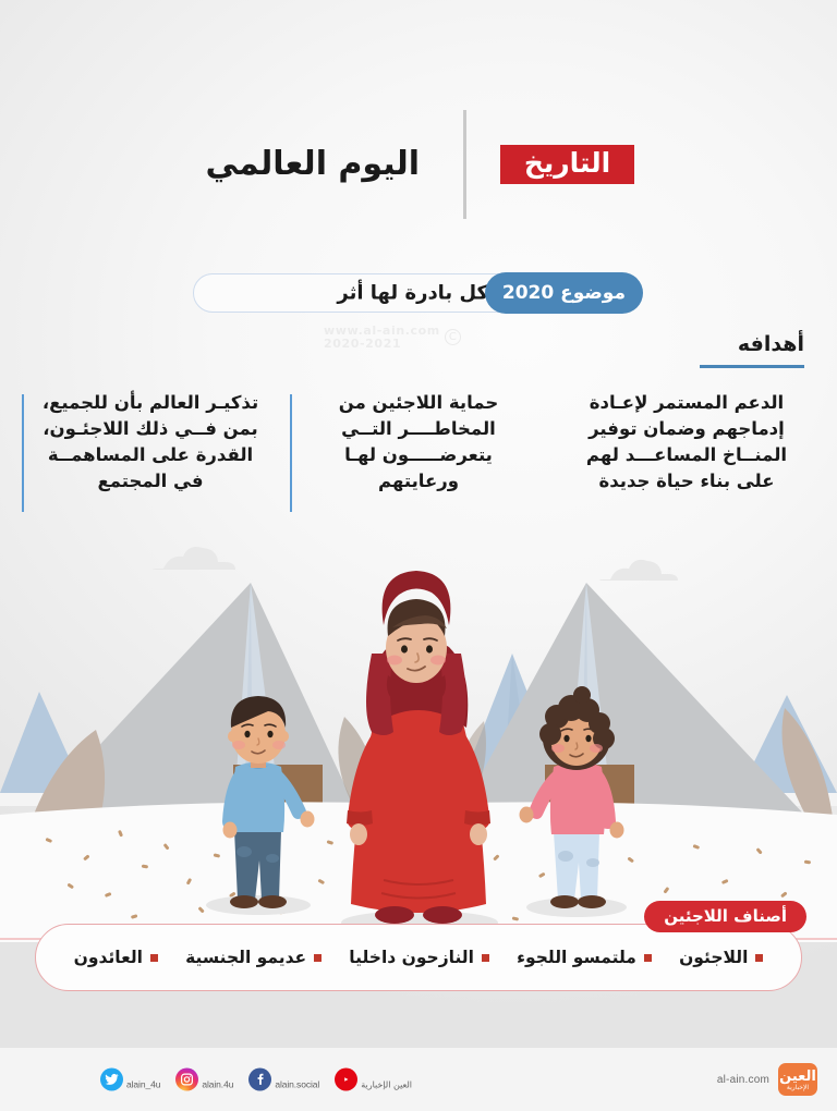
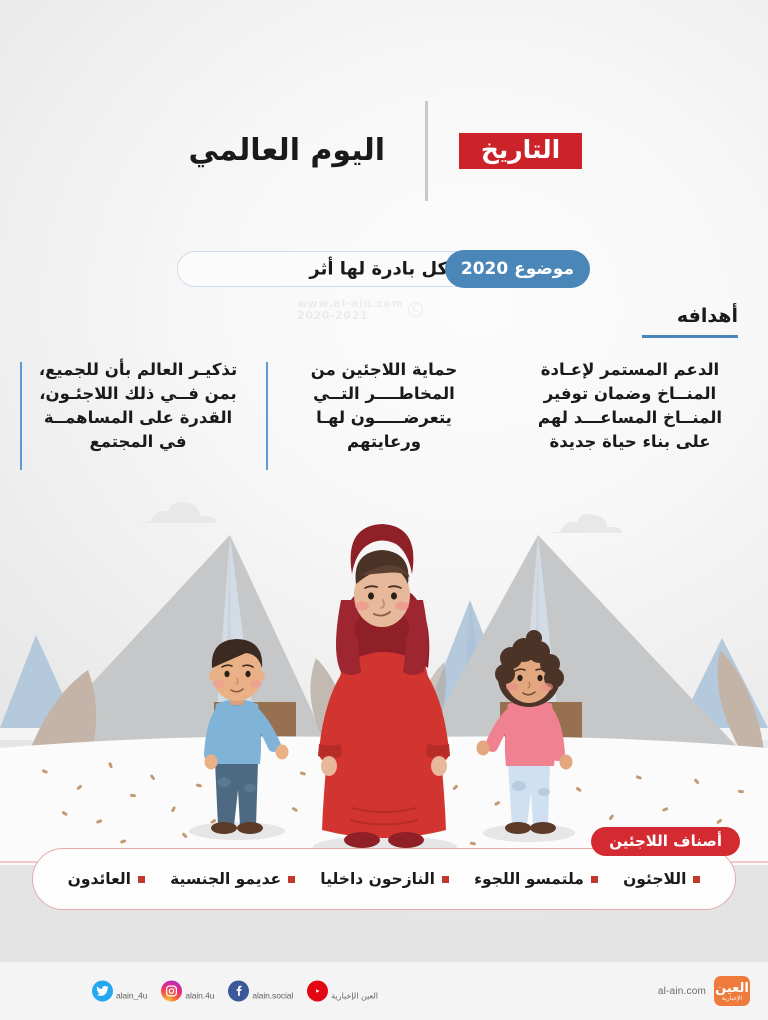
  التاريخ
  اليوم العالمي
  كل بادرة لها أثر
  موضوع 2020
  أهدافه
- الدعم المستمر لإعـادة إدماجهم وضمان توفير المنــاخ المساعـــد لهم على بناء حياة جديدة
+ الدعم المستمر لإعـادة المنــاخ وضمان توفير المنــاخ المساعـــد لهم على بناء حياة جديدة
  حماية اللاجئين من المخاطــــر التــي يتعرضـــــون لهـا ورعايتهم
  تذكيـر العالم بأن للجميع، بمن فــي ذلك اللاجئـون، القدرة على المساهمــة في المجتمع
  أصناف اللاجئين
  اللاجئون
  ملتمسو اللجوء
  النازحون داخليا
  عديمو الجنسية
  العائدون
  alain_4u
  alain.4u
  alain.social
  العين الإخبارية
  al-ain.com
  العين
